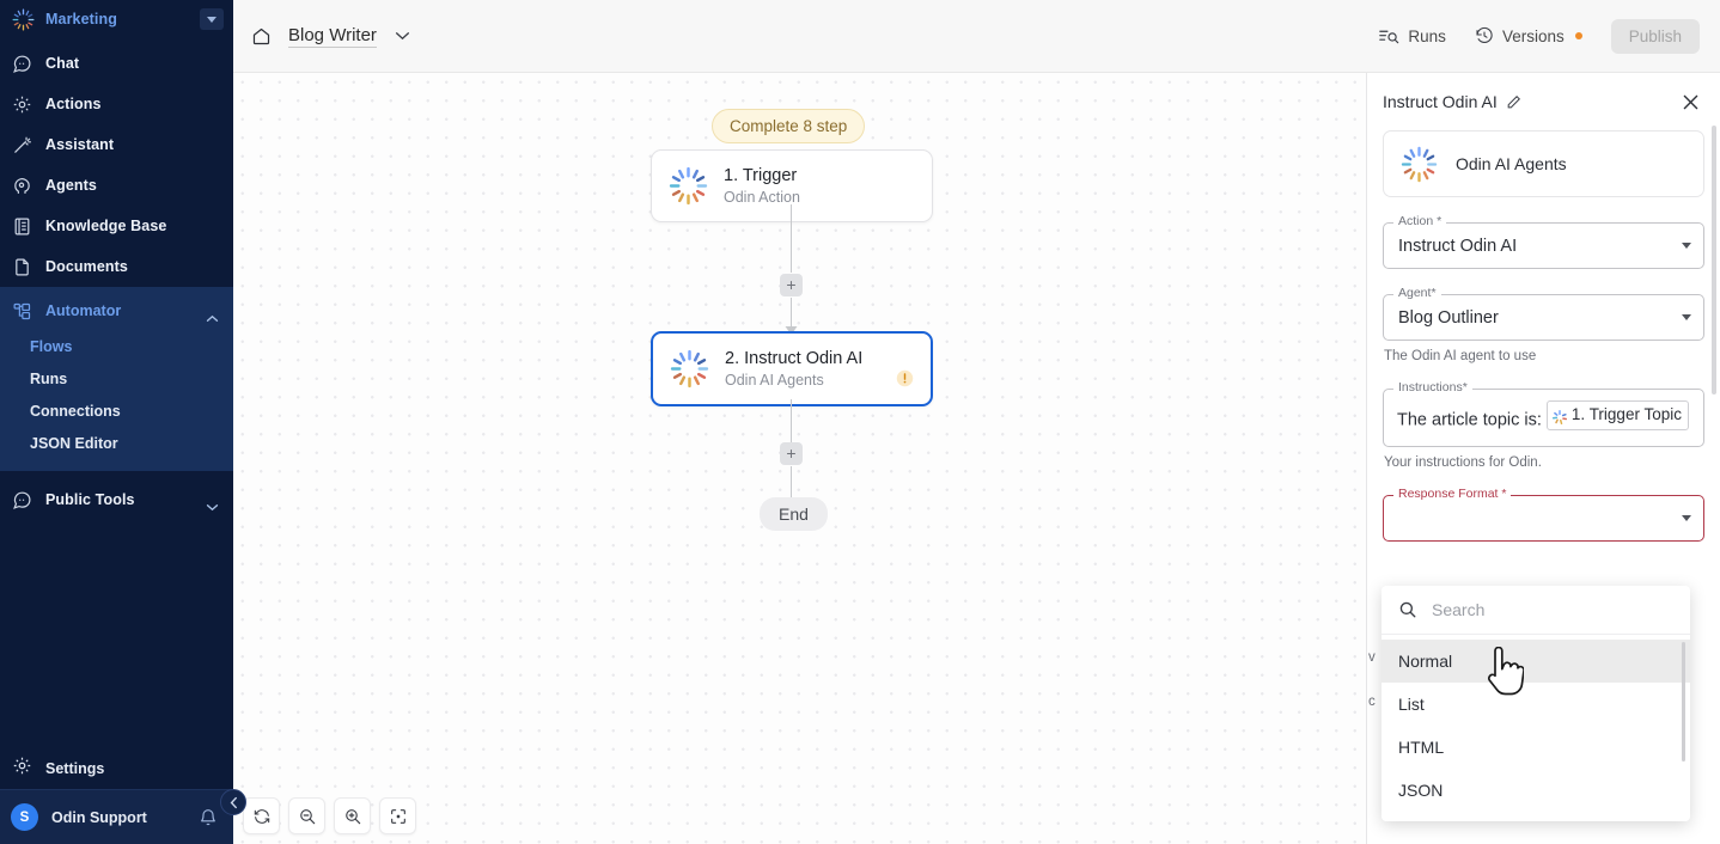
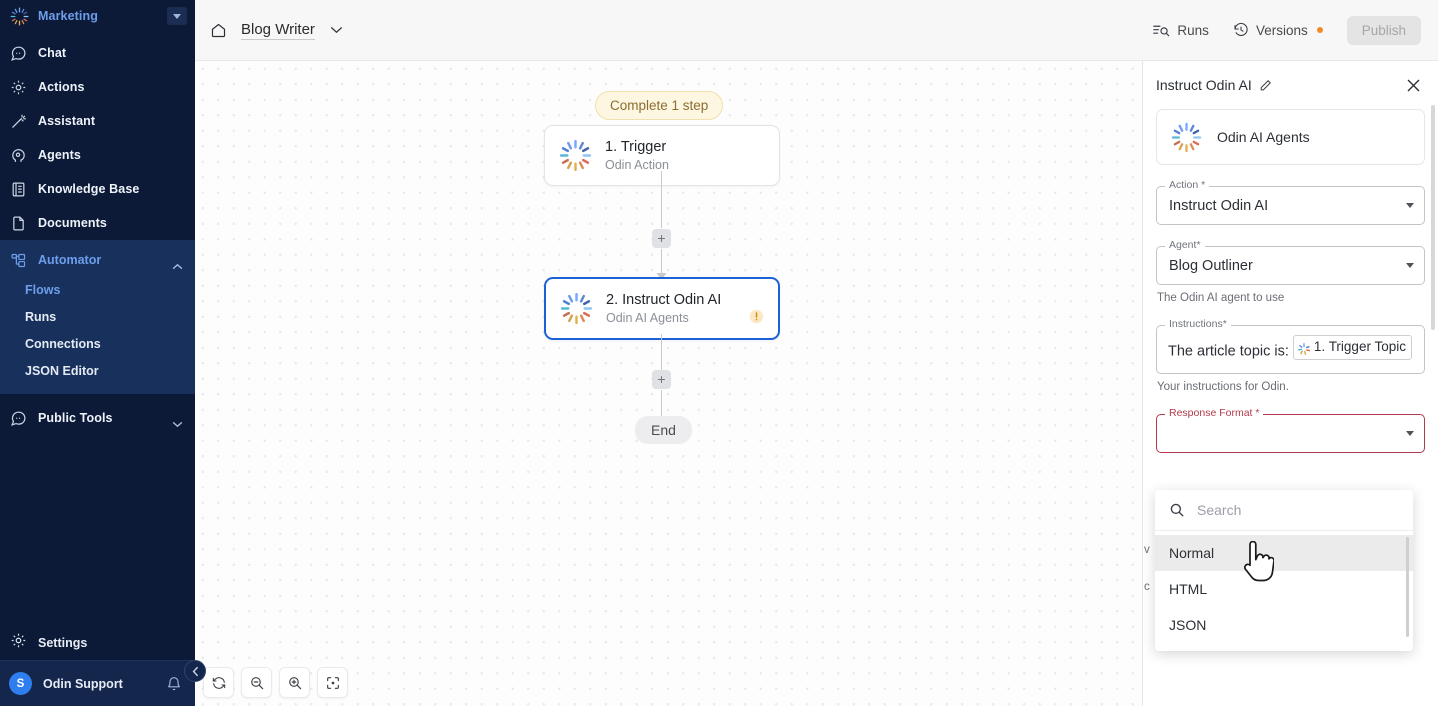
  Marketing
  Chat
  Actions
  Assistant
  Agents
  Knowledge Base
  Documents
  Automator
  Flows
  Runs
  Connections
  JSON Editor
  Public Tools
  Settings
  S
  Odin Support
  Blog Writer
  Runs
  Versions
  Publish
- Complete 8 step
+ Complete 1 step
  1. Trigger
  Odin Action
  +
  2. Instruct Odin AI
  Odin AI Agents
  +
  End
  Instruct Odin AI
  Odin AI Agents
  Action *
  Instruct Odin AI
  Agent*
  Blog Outliner
  The Odin AI agent to use
  Instructions*
  The article topic is:
  1. Trigger Topic
  Your instructions for Odin.
  Response Format *
  v
  c
  Search
  Normal
- List
  HTML
  JSON
